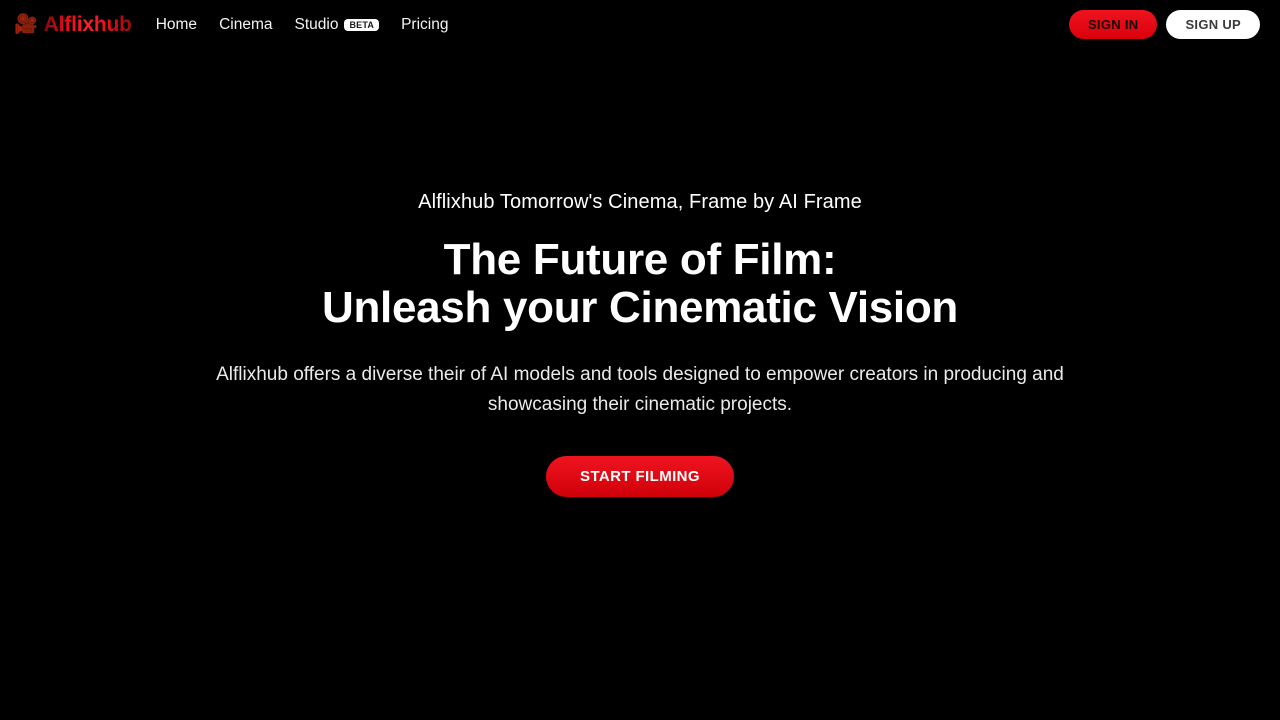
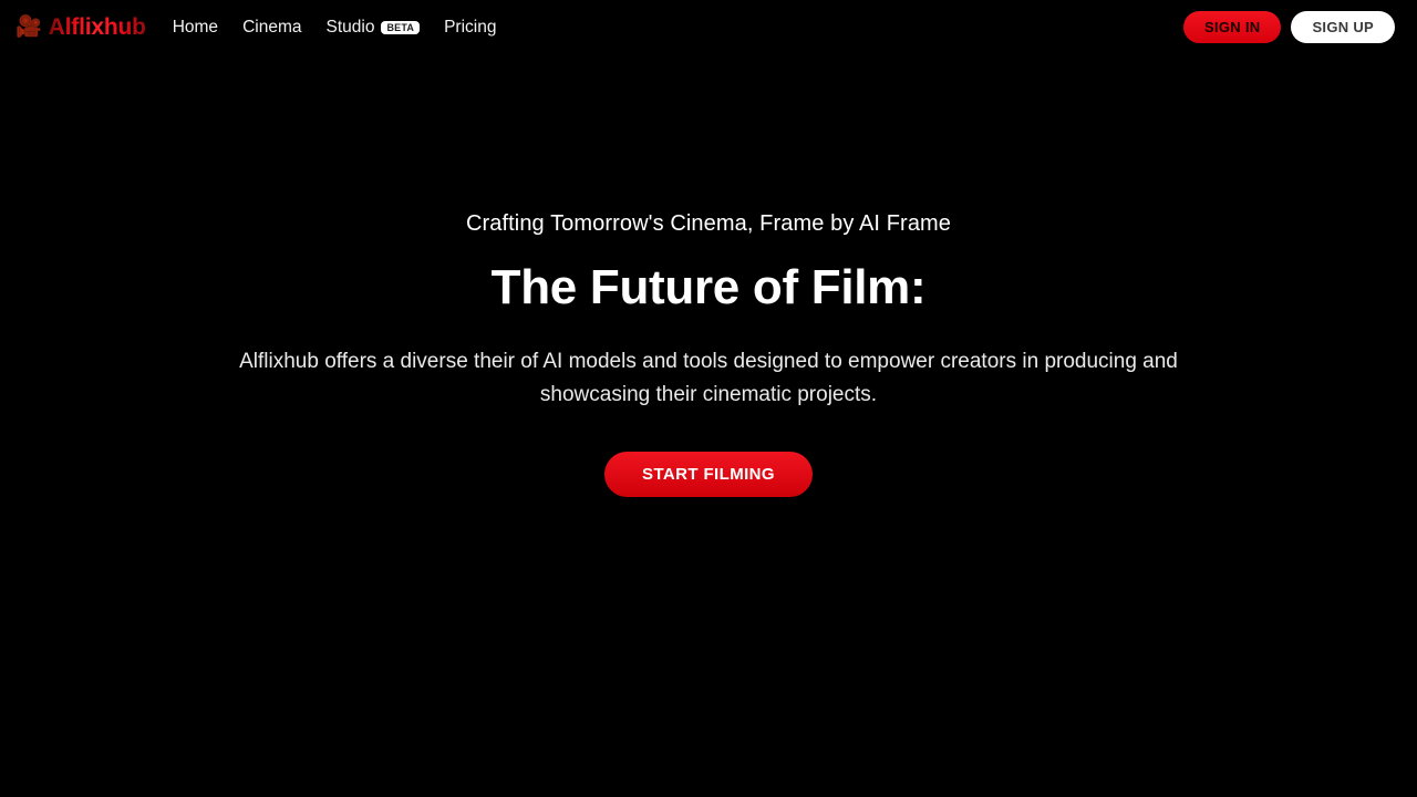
  🎥
  Alflixhub
  Home
  Cinema
  Studio
  BETA
  Pricing
  SIGN IN
  SIGN UP
- Alflixhub Tomorrow's Cinema, Frame by AI Frame
+ Crafting Tomorrow's Cinema, Frame by AI Frame
  The Future of Film:
- Unleash your Cinematic Vision
  Alflixhub offers a diverse their of AI models and tools designed to empower creators in producing and showcasing their cinematic projects.
  START FILMING
